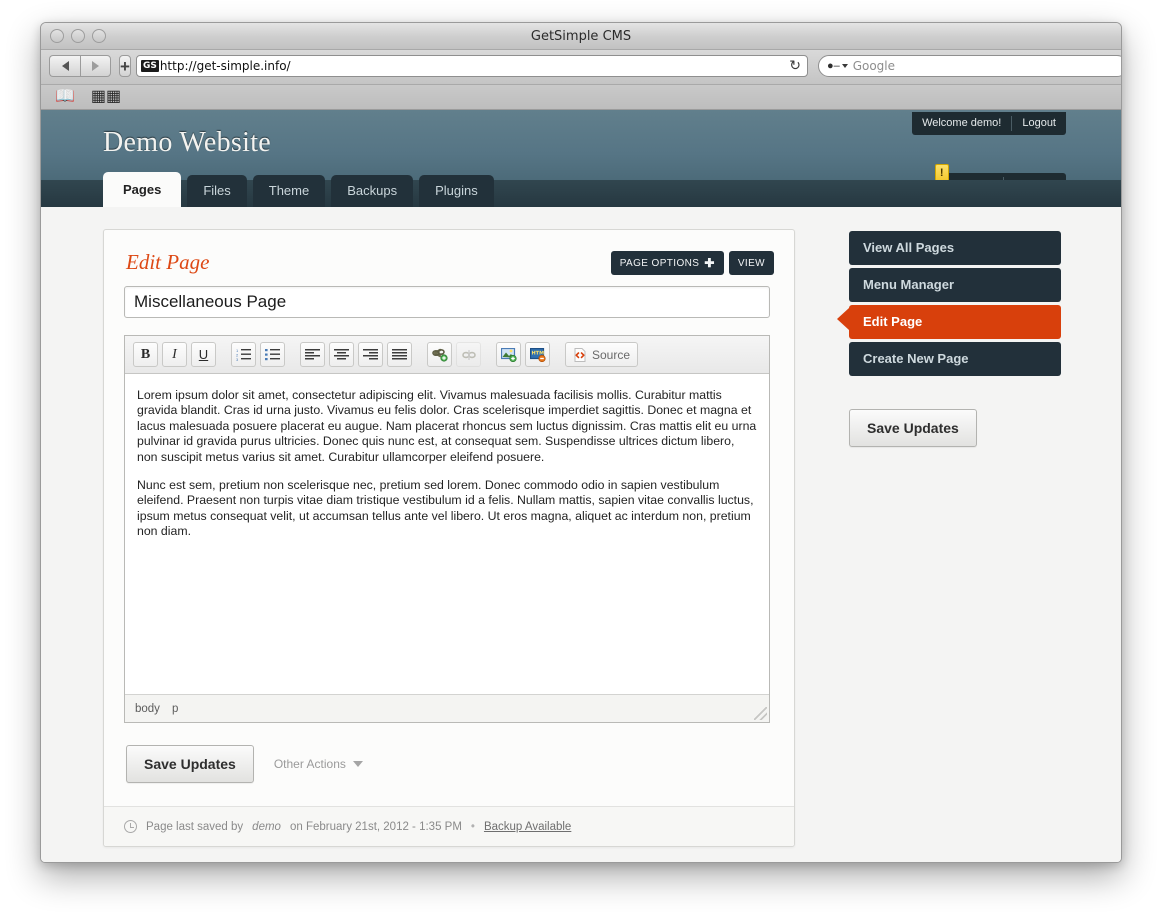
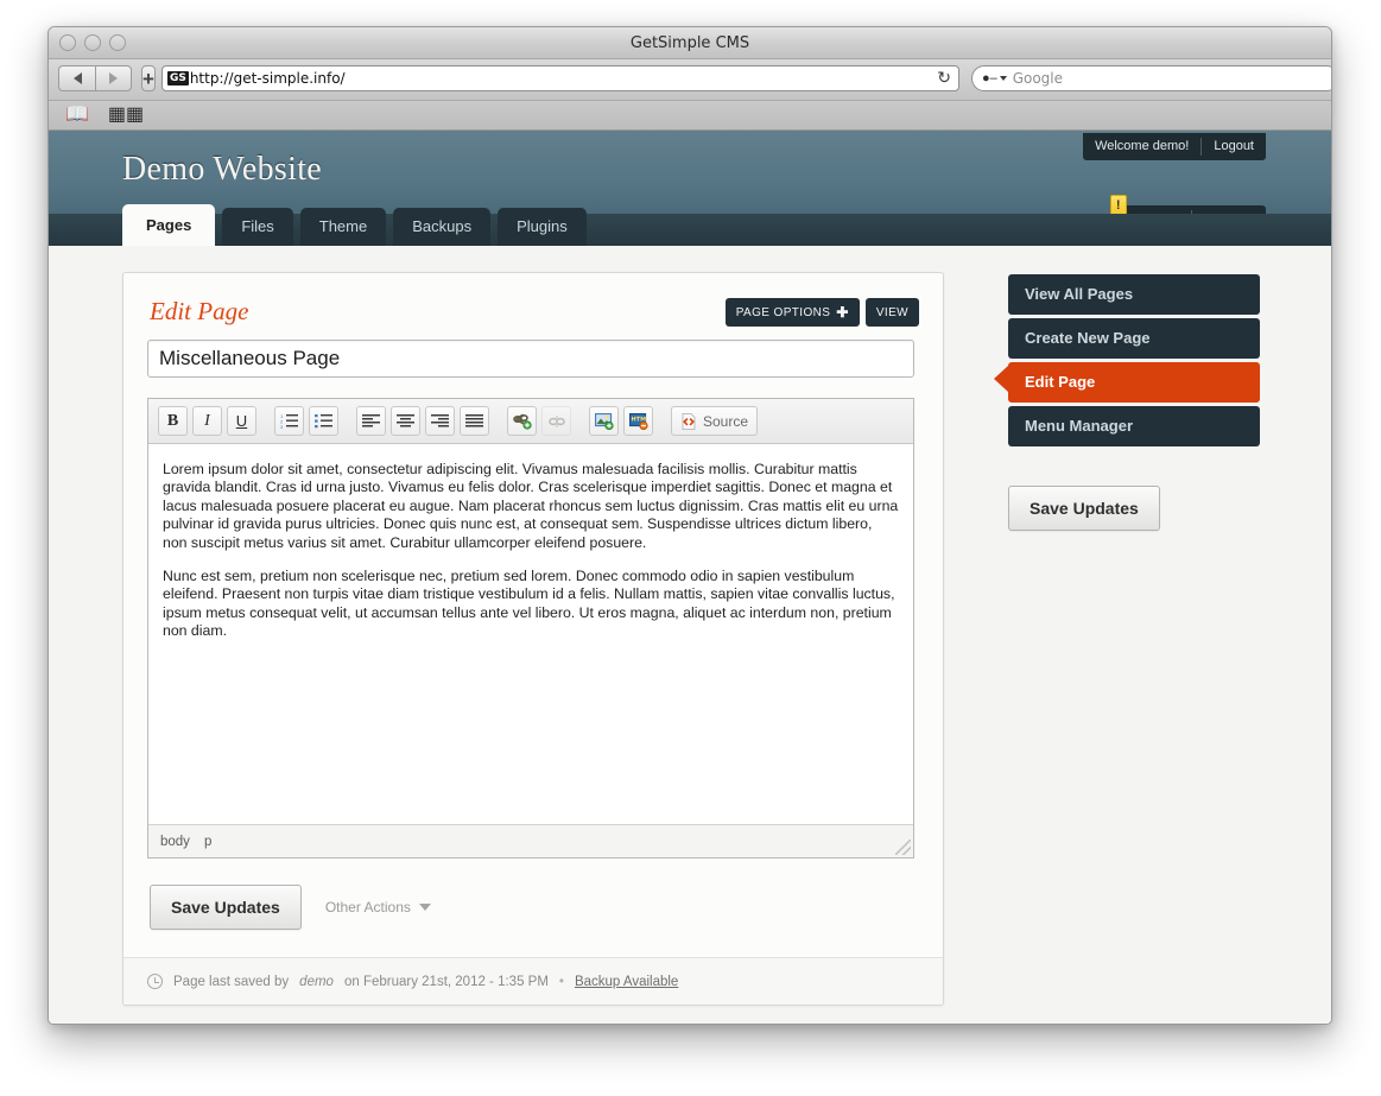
  GetSimple CMS
  +
  GS
  http://get-simple.info/
  ↻
  ●–
  Google
  📖
  ▦▦
  Demo Website
  Welcome demo!
  Logout
  !
  Pages
  Files
  Theme
  Backups
  Plugins
  Edit Page
  PAGE OPTIONS
  ✚
  VIEW
  Miscellaneous Page
  B
  I
  U
  Source
  Lorem ipsum dolor sit amet, consectetur adipiscing elit. Vivamus malesuada facilisis mollis. Curabitur mattis gravida blandit. Cras id urna justo. Vivamus eu felis dolor. Cras scelerisque imperdiet sagittis. Donec et magna et lacus malesuada posuere placerat eu augue. Nam placerat rhoncus sem luctus dignissim. Cras mattis elit eu urna pulvinar id gravida purus ultricies. Donec quis nunc est, at consequat sem. Suspendisse ultrices dictum libero, non suscipit metus varius sit amet. Curabitur ullamcorper eleifend posuere.
  Nunc est sem, pretium non scelerisque nec, pretium sed lorem. Donec commodo odio in sapien vestibulum eleifend. Praesent non turpis vitae diam tristique vestibulum id a felis. Nullam mattis, sapien vitae convallis luctus, ipsum metus consequat velit, ut accumsan tellus ante vel libero. Ut eros magna, aliquet ac interdum non, pretium non diam.
  body
  p
  Save Updates
  Other Actions
  Page last saved by
  demo
  on February 21st, 2012 - 1:35 PM
  •
  Backup Available
  View All Pages
- Menu Manager
+ Create New Page
  Edit Page
- Create New Page
+ Menu Manager
  Save Updates
